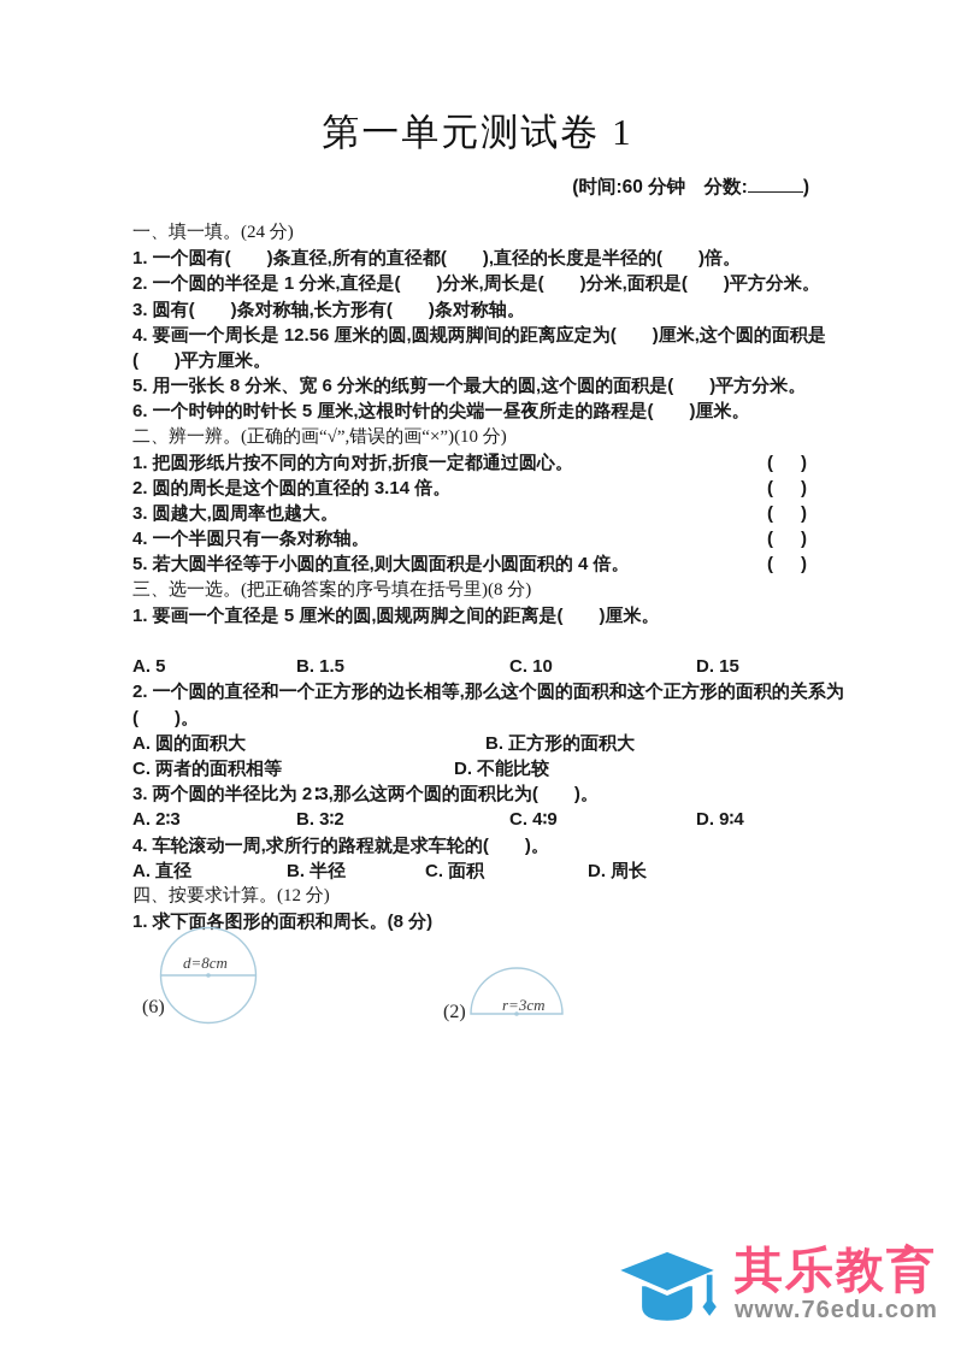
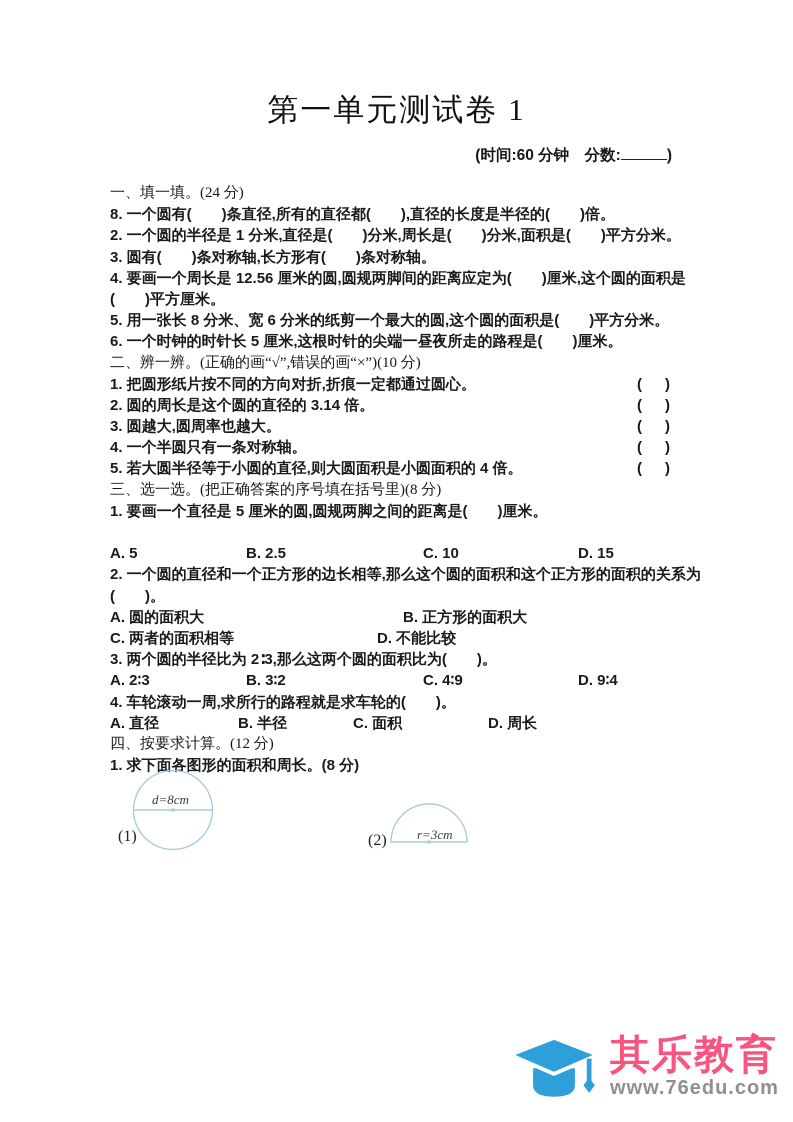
  第一单元测试卷 1
  (时间:60 分钟 分数: )
  一、填一填。(24 分)
- 1. 一个圆有( )条直径,所有的直径都( ),直径的长度是半径的( )倍。
+ 8. 一个圆有( )条直径,所有的直径都( ),直径的长度是半径的( )倍。
  2. 一个圆的半径是 1 分米,直径是( )分米,周长是( )分米,面积是( )平方分米。
  3. 圆有( )条对称轴,长方形有( )条对称轴。
  4. 要画一个周长是 12.56 厘米的圆,圆规两脚间的距离应定为( )厘米,这个圆的面积是
  ( )平方厘米。
  5. 用一张长 8 分米、宽 6 分米的纸剪一个最大的圆,这个圆的面积是( )平方分米。
  6. 一个时钟的时针长 5 厘米,这根时针的尖端一昼夜所走的路程是( )厘米。
  二、辨一辨。(正确的画“√”,错误的画“×”)(10 分)
  1. 把圆形纸片按不同的方向对折,折痕一定都通过圆心。
  ( )
  2. 圆的周长是这个圆的直径的 3.14 倍。
  ( )
  3. 圆越大,圆周率也越大。
  ( )
  4. 一个半圆只有一条对称轴。
  ( )
  5. 若大圆半径等于小圆的直径,则大圆面积是小圆面积的 4 倍。
  ( )
  三、选一选。(把正确答案的序号填在括号里)(8 分)
  1. 要画一个直径是 5 厘米的圆,圆规两脚之间的距离是( )厘米。
  A. 5
- B. 1.5
+ B. 2.5
  C. 10
  D. 15
  2. 一个圆的直径和一个正方形的边长相等,那么这个圆的面积和这个正方形的面积的关系为
  ( )。
  A. 圆的面积大
  B. 正方形的面积大
  C. 两者的面积相等
  D. 不能比较
  3. 两个圆的半径比为 2∶3,那么这两个圆的面积比为( )。
  A. 2∶3
  B. 3∶2
  C. 4∶9
  D. 9∶4
  4. 车轮滚动一周,求所行的路程就是求车轮的( )。
  A. 直径
  B. 半径
  C. 面积
  D. 周长
  四、按要求计算。(12 分)
  1. 求下面各图形的面积和周长。(8 分)
  d=8cm
- (6)
+ (1)
  r=3cm
  (2)
  其乐教育
  www.76edu.com
